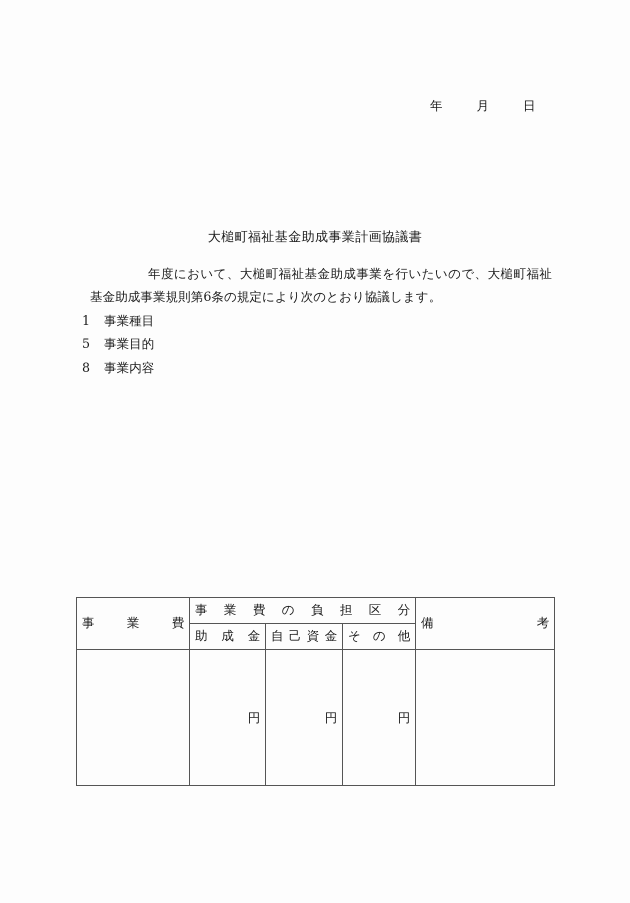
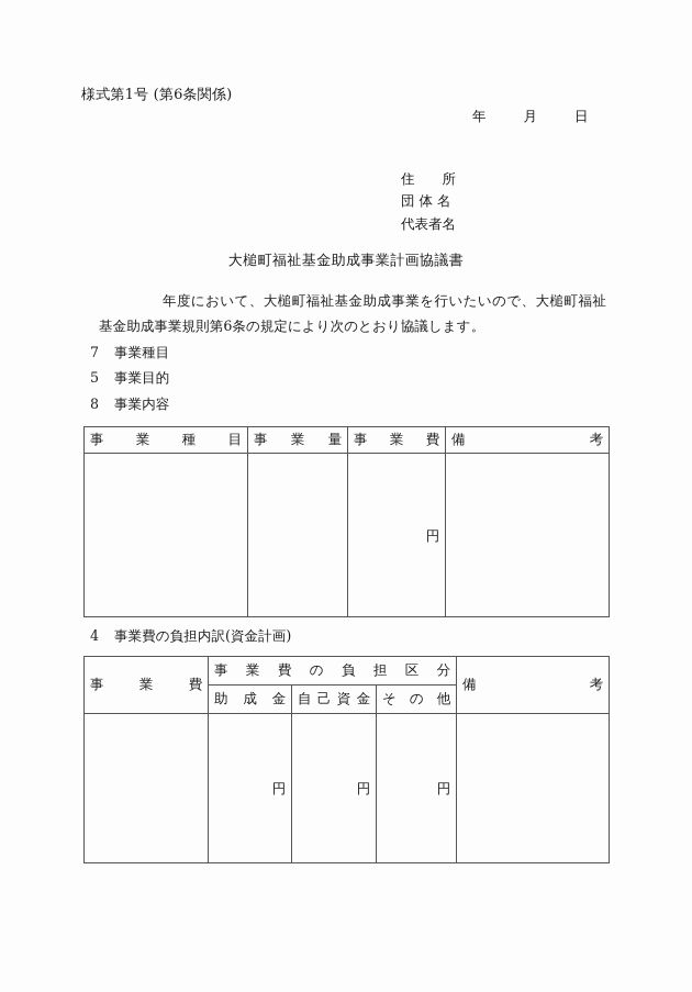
+ 様式第1号 (第6条関係)
  年 月 日
+ 住 所
+ 団 体 名
+ 代表者名
  大槌町福祉基金助成事業計画協議書
  年度において、大槌町福祉基金助成事業を行いたいので、大槌町福祉基金助成事業規則第6条の規定により次のとおり協議します。
- 1 事業種目
+ 7 事業種目
  5 事業目的
  8 事業内容
+ 4 事業費の負担内訳(資金計画)
+ 事業種目	事業量	事業費	備考
+ 		円
  事業費	事業費の負担区分	備考
  助成金	自己資金	その他
  	円	円	円
